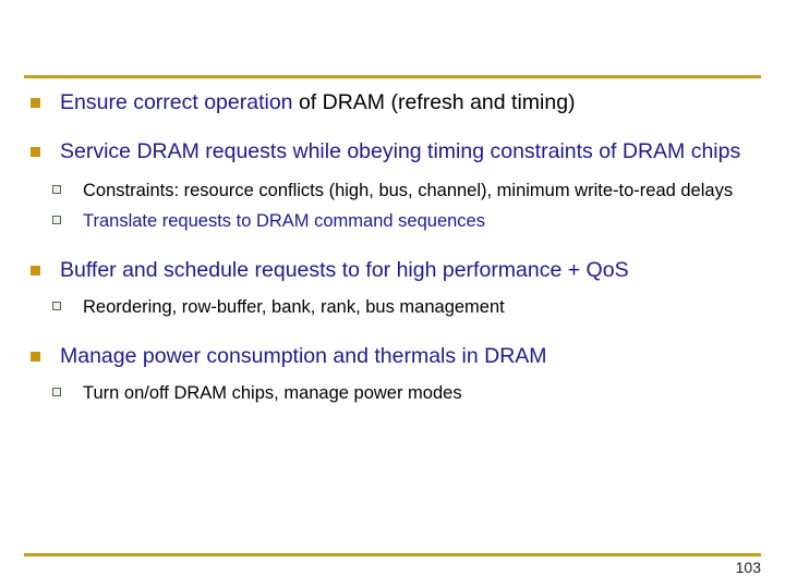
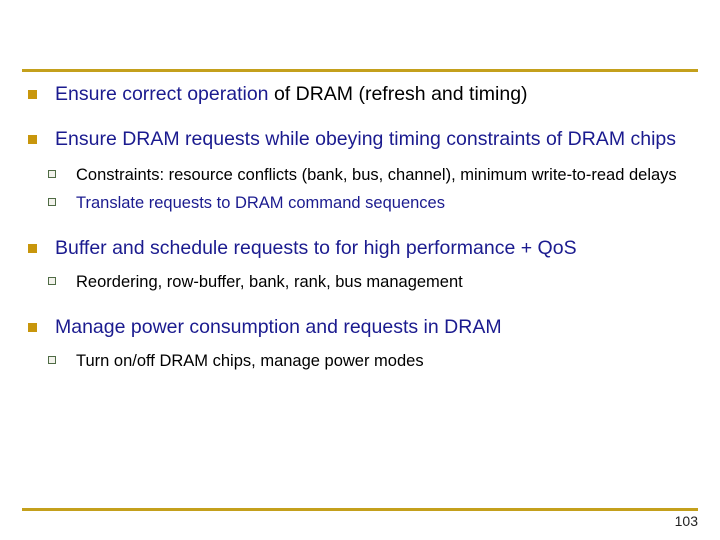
  Ensure correct operation of DRAM (refresh and timing)
- Service DRAM requests while obeying timing constraints of DRAM chips
+ Ensure DRAM requests while obeying timing constraints of DRAM chips
- Constraints: resource conflicts (high, bus, channel), minimum write-to-read delays
+ Constraints: resource conflicts (bank, bus, channel), minimum write-to-read delays
  Translate requests to DRAM command sequences
  Buffer and schedule requests to for high performance + QoS
  Reordering, row-buffer, bank, rank, bus management
- Manage power consumption and thermals in DRAM
+ Manage power consumption and requests in DRAM
  Turn on/off DRAM chips, manage power modes
  103
